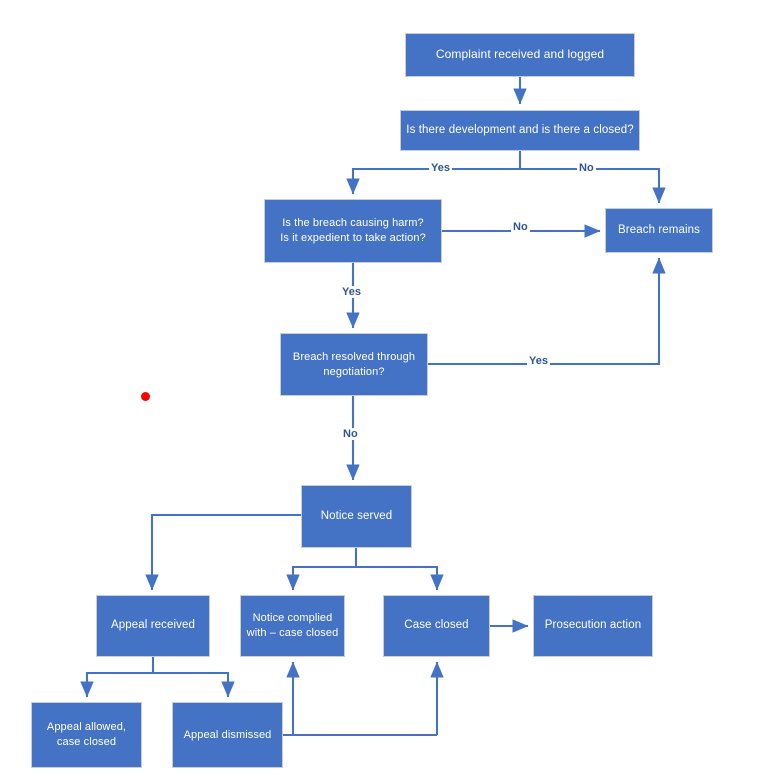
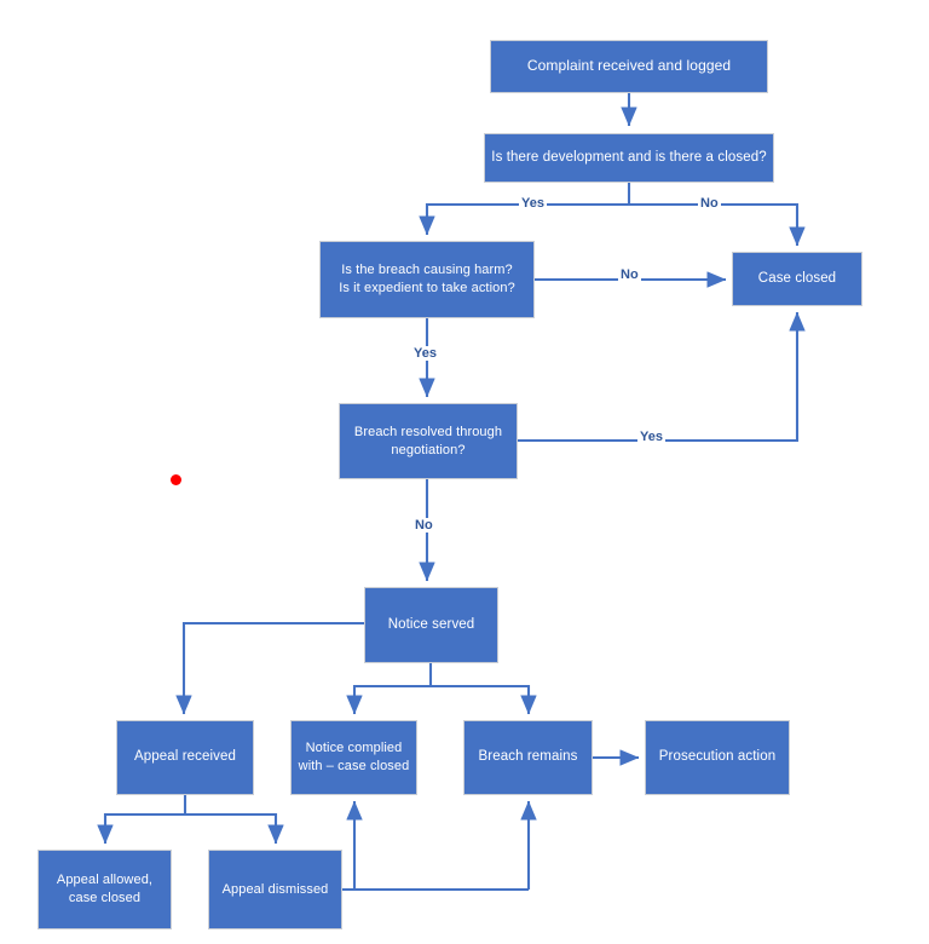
  Complaint received and logged
  Is there development and is there a closed?
  Is the breach causing harm?
  Is it expedient to take action?
- Breach remains
+ Case closed
  Breach resolved through
  negotiation?
  Notice served
  Appeal received
  Notice complied
  with – case closed
- Case closed
+ Breach remains
  Prosecution action
  Appeal allowed,
  case closed
  Appeal dismissed
  Yes
  No
  No
  Yes
  Yes
  No
